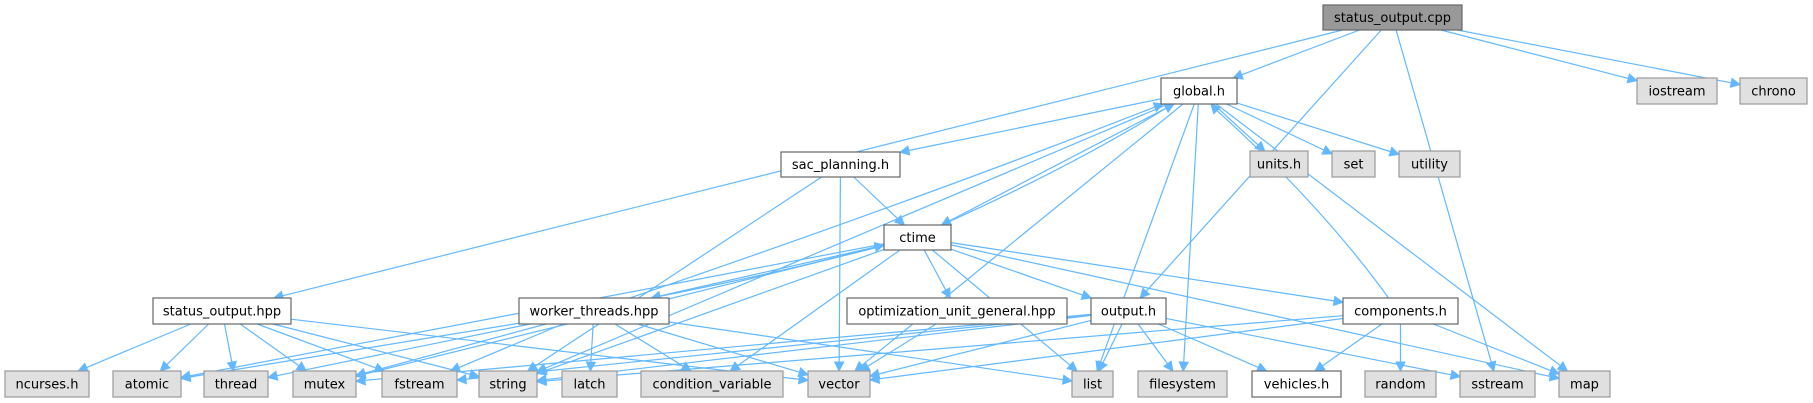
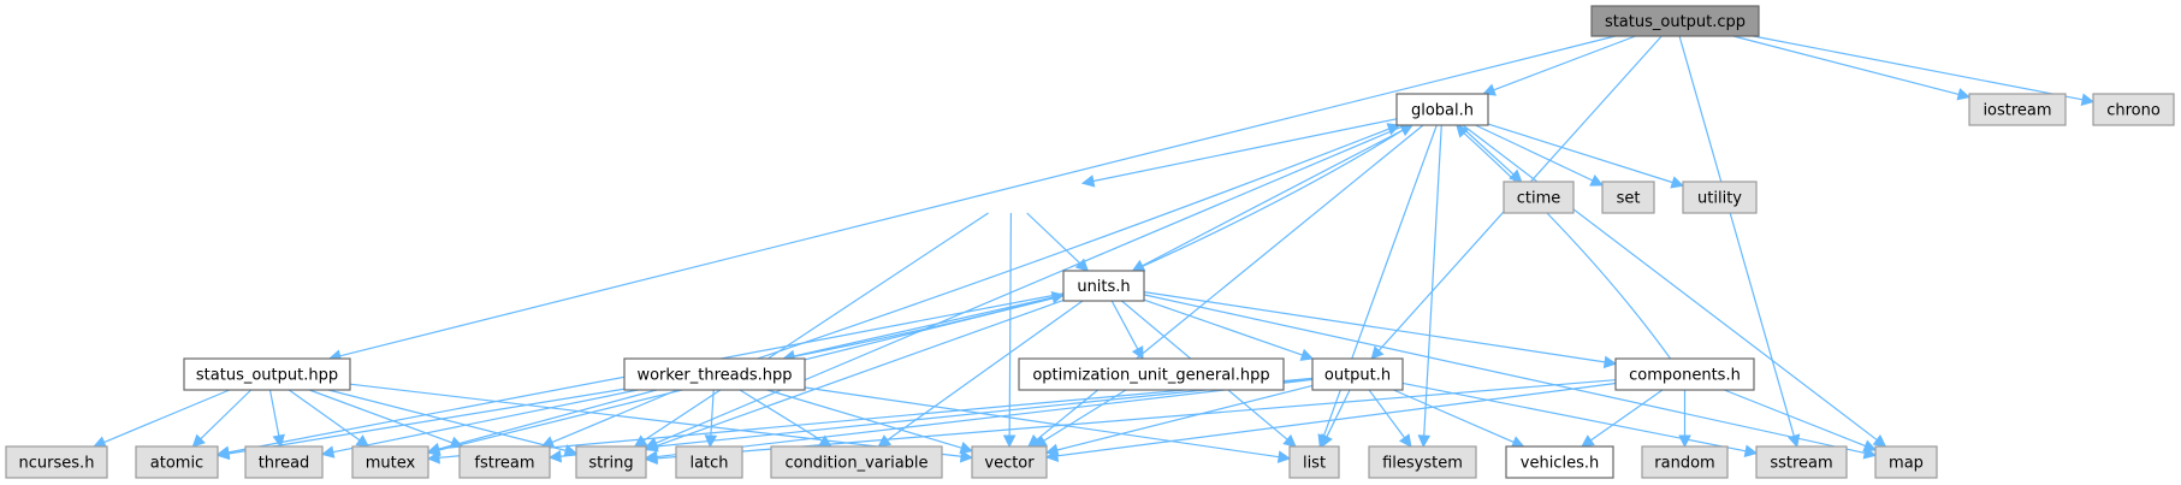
  status_output.cpp
  global.h
  iostream
  chrono
- units.h
+ ctime
  set
  utility
- sac_planning.h
- ctime
+ units.h
  status_output.hpp
  worker_threads.hpp
  optimization_unit_general.hpp
  output.h
  components.h
  ncurses.h
  atomic
  thread
  mutex
  fstream
  string
  latch
  condition_variable
  vector
  list
  filesystem
  vehicles.h
  random
  sstream
  map
